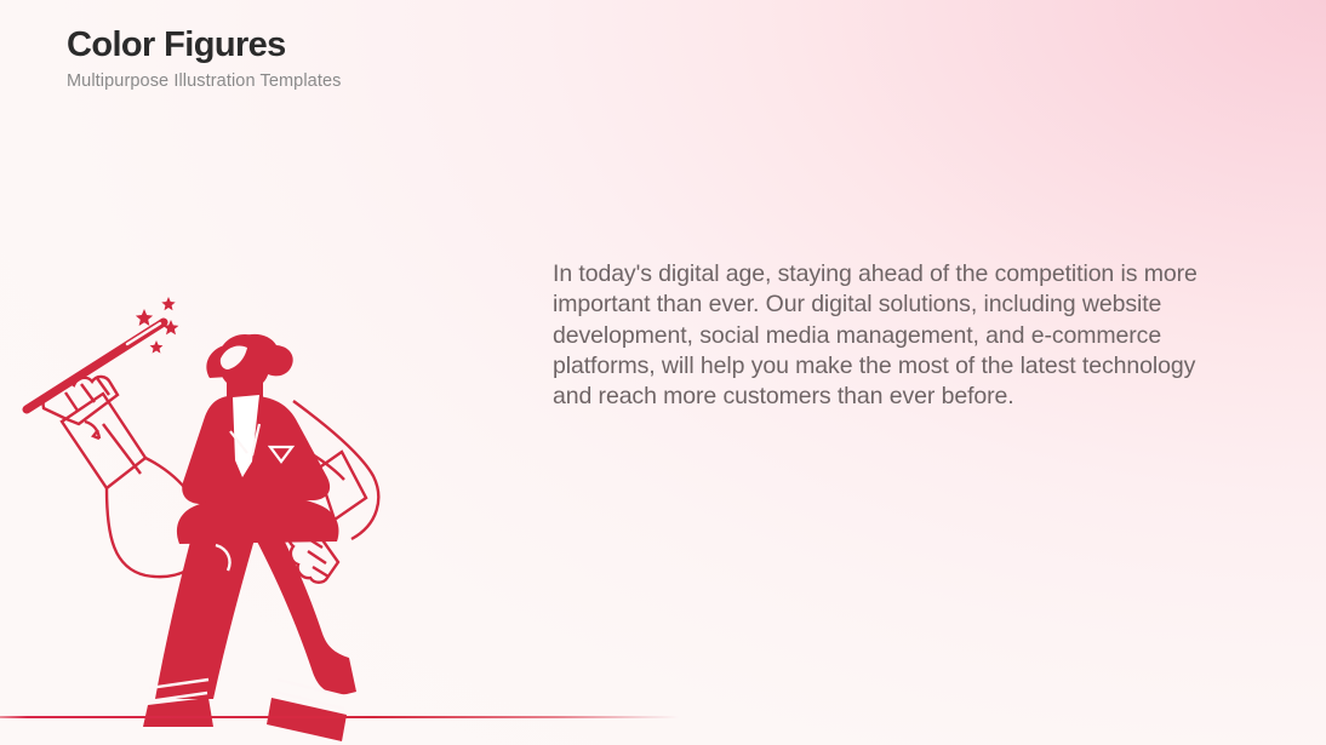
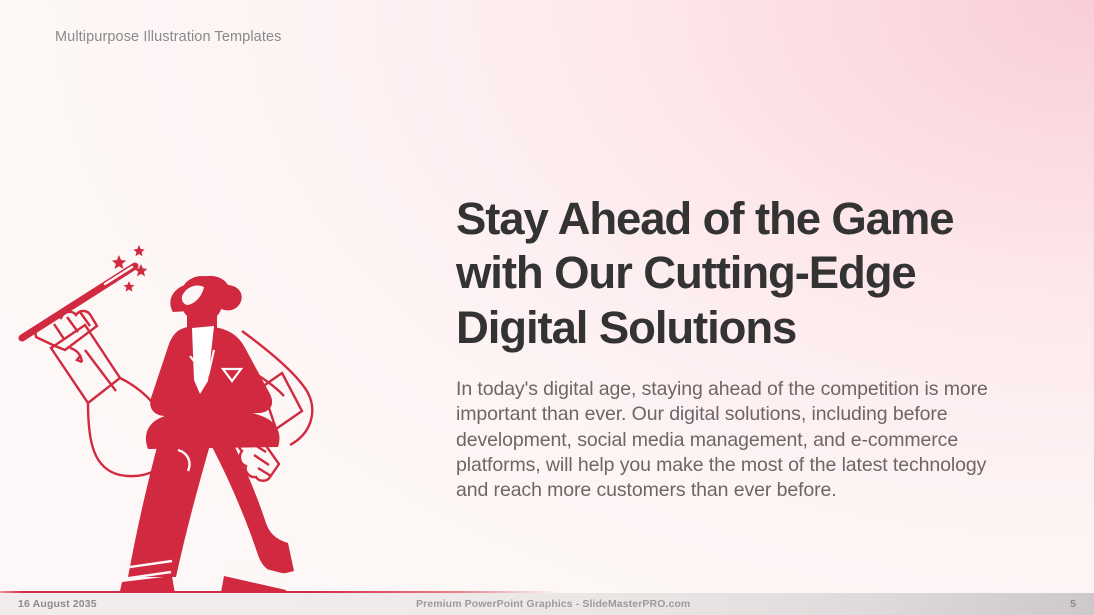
- Color Figures
  Multipurpose Illustration Templates
+ Stay Ahead of the Game with Our Cutting-Edge Digital Solutions
- In today's digital age, staying ahead of the competition is more important than ever. Our digital solutions, including website development, social media management, and e-commerce platforms, will help you make the most of the latest technology and reach more customers than ever before.
+ In today's digital age, staying ahead of the competition is more important than ever. Our digital solutions, including before development, social media management, and e-commerce platforms, will help you make the most of the latest technology and reach more customers than ever before.
+ 16 August 2035
+ Premium PowerPoint Graphics - SlideMasterPRO.com
+ 5
